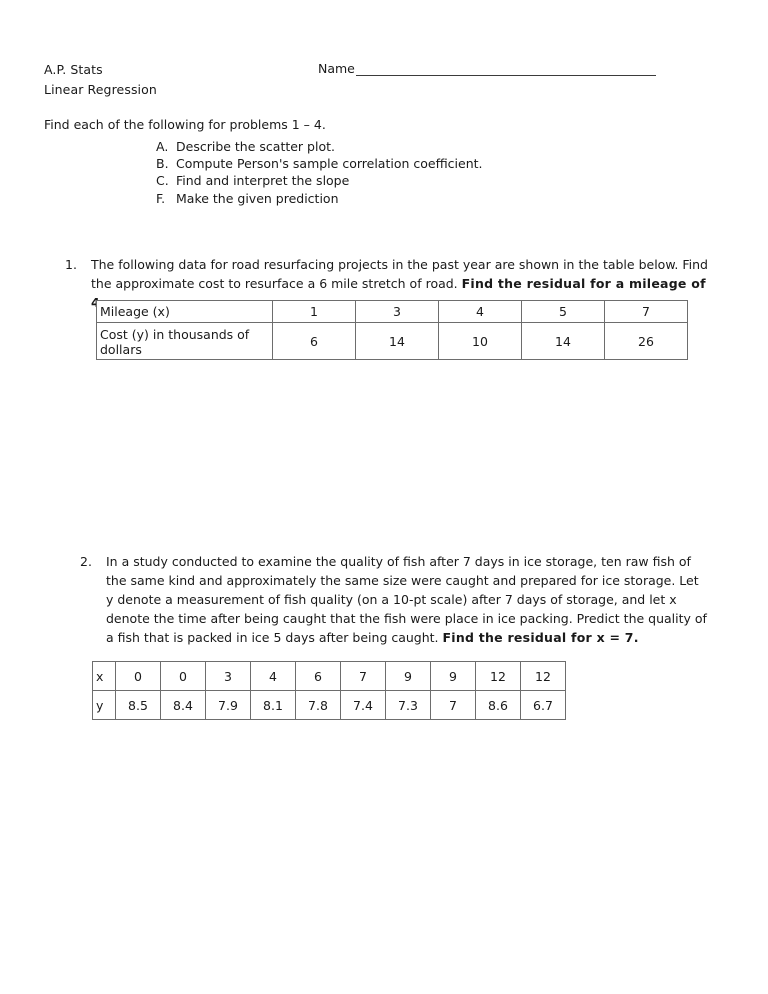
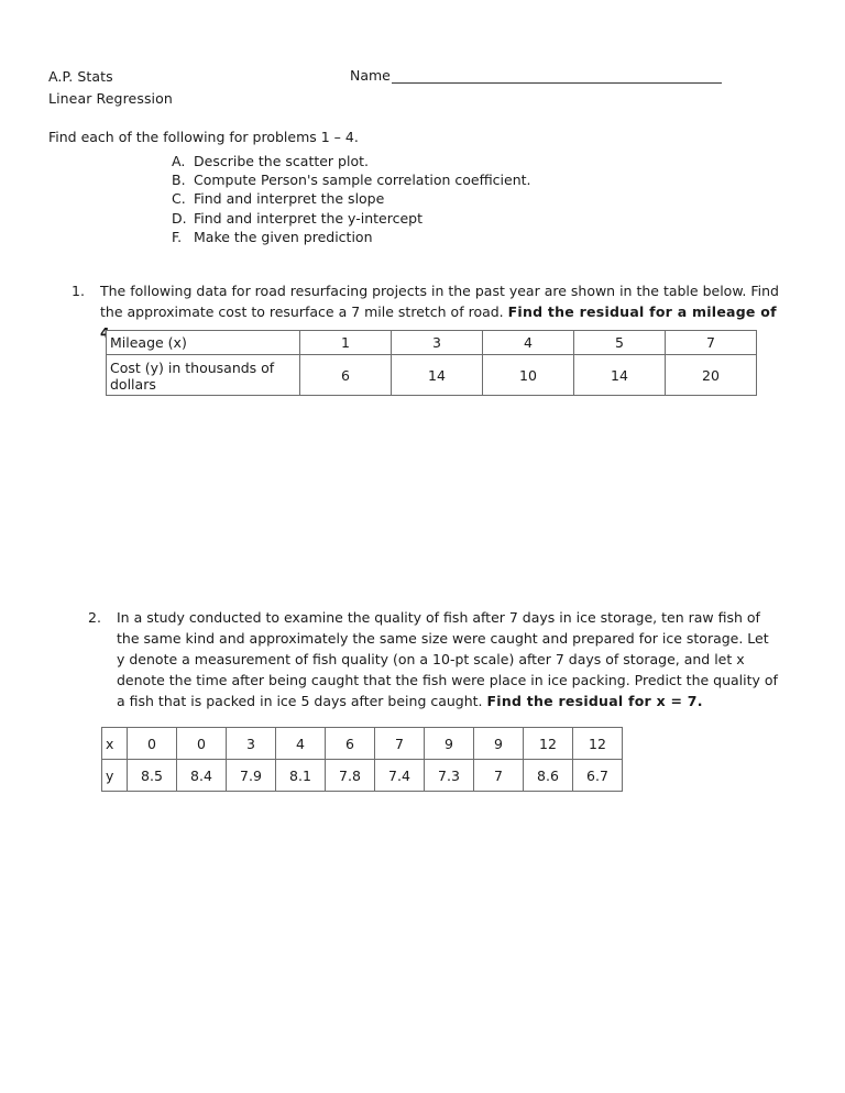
  A.P. Stats
  Linear Regression
  Name
  Find each of the following for problems 1 – 4.
  A.
  Describe the scatter plot.
  B.
  Compute Person's sample correlation coefficient.
  C.
  Find and interpret the slope
+ D.
+ Find and interpret the y-intercept
  F.
  Make the given prediction
  1.
- The following data for road resurfacing projects in the past year are shown in the table below. Find the approximate cost to resurface a 6 mile stretch of road. Find the residual for a mileage of
+ The following data for road resurfacing projects in the past year are shown in the table below. Find the approximate cost to resurface a 7 mile stretch of road. Find the residual for a mileage of
  Mileage (x)	1	3	4	5	7
- Cost (y) in thousands ofdollars	6	14	10	14	26
+ Cost (y) in thousands ofdollars	6	14	10	14	20
  2.
  In a study conducted to examine the quality of fish after 7 days in ice storage, ten raw fish of the same kind and approximately the same size were caught and prepared for ice storage. Let y denote a measurement of fish quality (on a 10-pt scale) after 7 days of storage, and let x denote the time after being caught that the fish were place in ice packing. Predict the quality of a fish that is packed in ice 5 days after being caught. Find the residual for x = 7.
  x	0	0	3	4	6	7	9	9	12	12
  y	8.5	8.4	7.9	8.1	7.8	7.4	7.3	7	8.6	6.7
